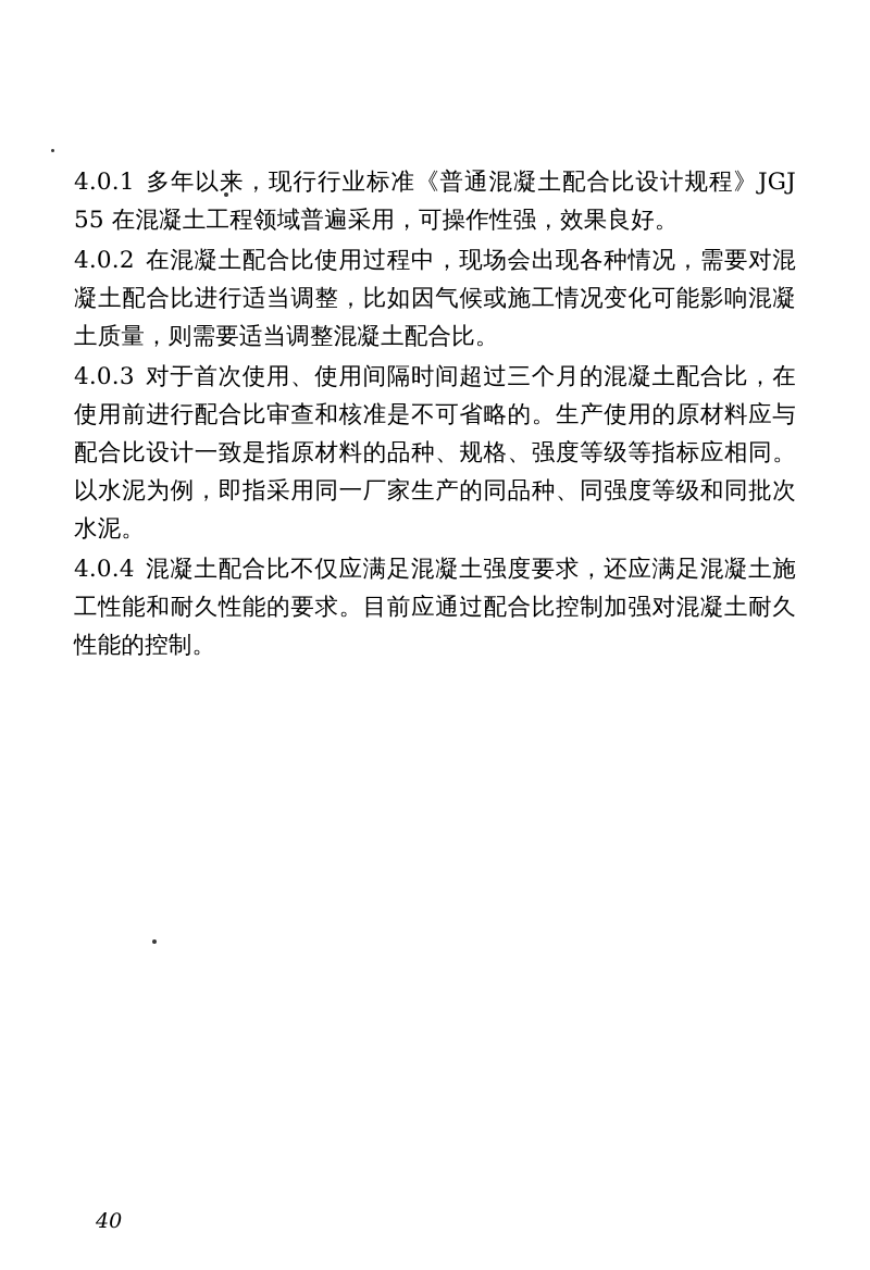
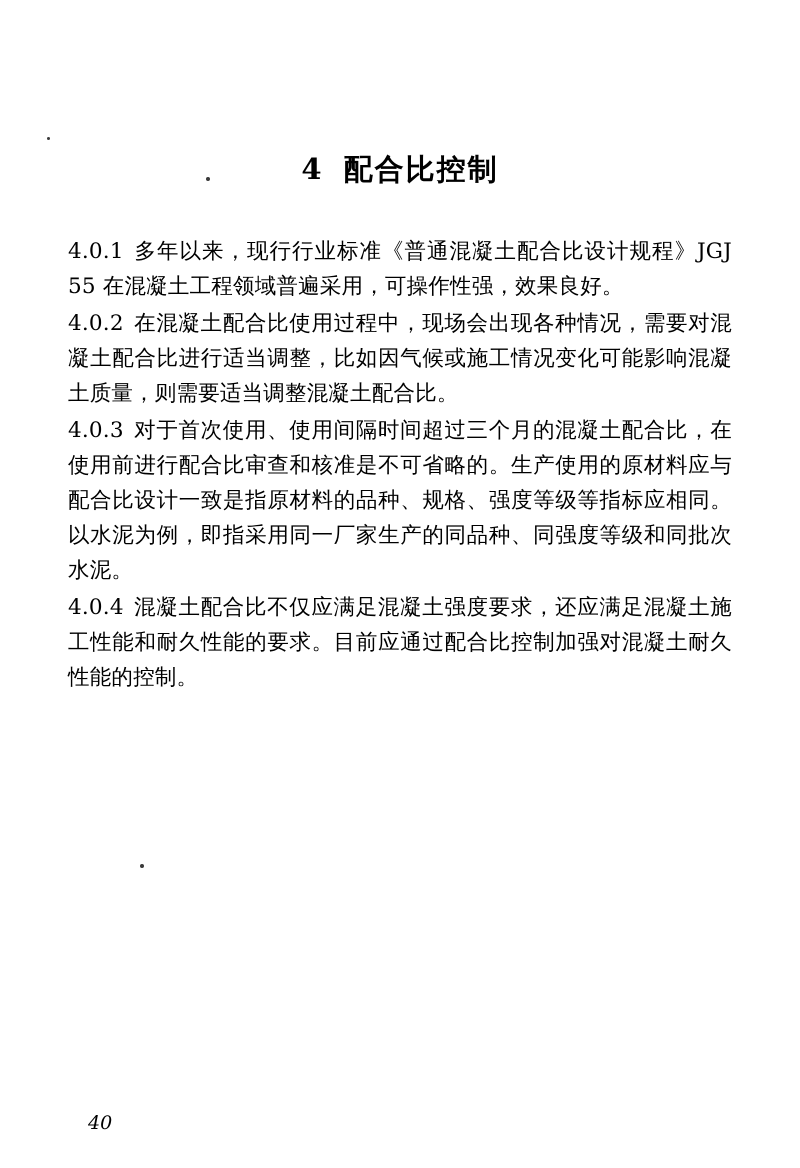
+ 4 配合比控制
  4.0.1 多年以来，现行行业标准《普通混凝土配合比设计规程》JGJ 55 在混凝土工程领域普遍采用，可操作性强，效果良好。
  4.0.2 在混凝土配合比使用过程中，现场会出现各种情况，需要对混凝土配合比进行适当调整，比如因气候或施工情况变化可能影响混凝土质量，则需要适当调整混凝土配合比。
  4.0.3 对于首次使用、使用间隔时间超过三个月的混凝土配合比，在使用前进行配合比审查和核准是不可省略的。生产使用的原材料应与配合比设计一致是指原材料的品种、规格、强度等级等指标应相同。以水泥为例，即指采用同一厂家生产的同品种、同强度等级和同批次水泥。
  4.0.4 混凝土配合比不仅应满足混凝土强度要求，还应满足混凝土施工性能和耐久性能的要求。目前应通过配合比控制加强对混凝土耐久性能的控制。
  40
